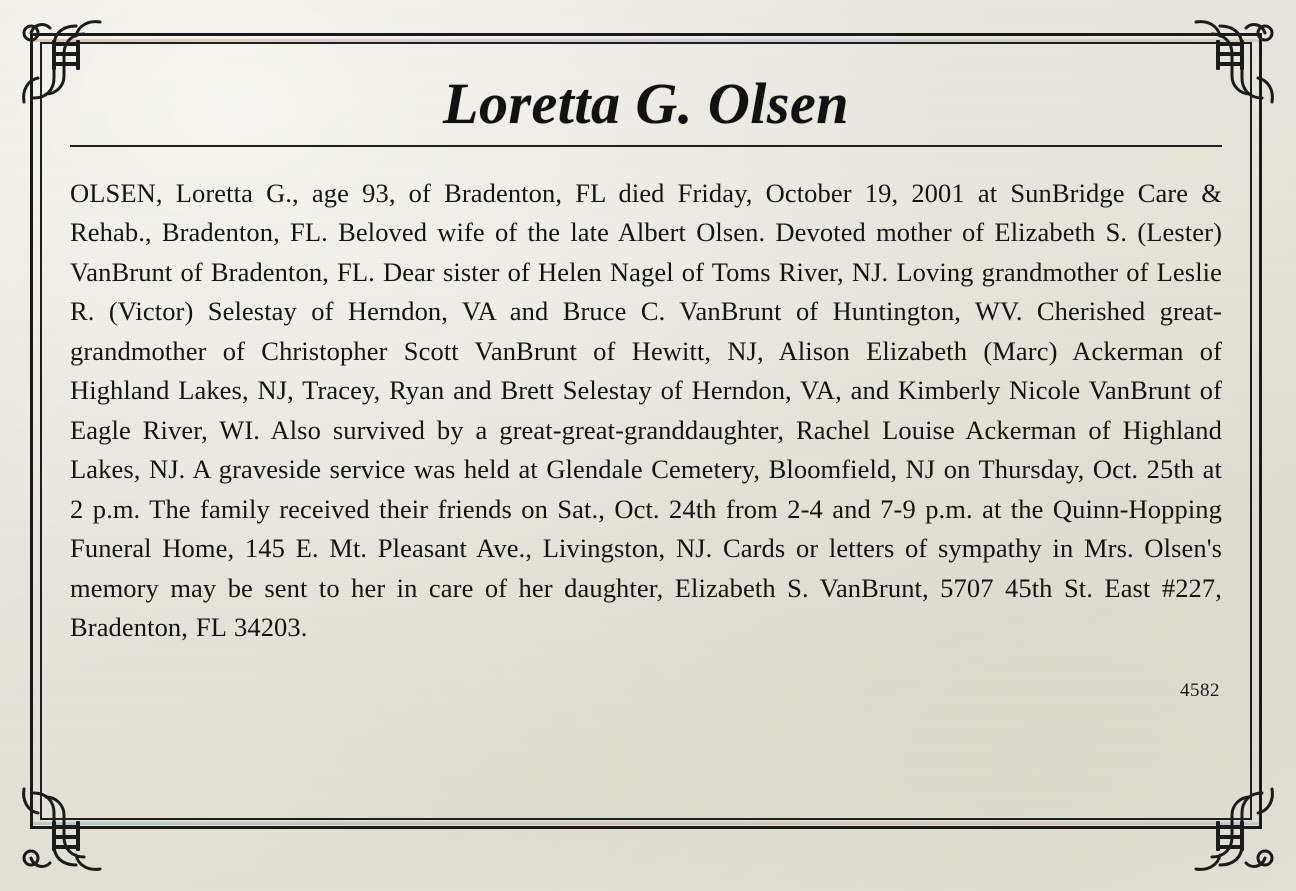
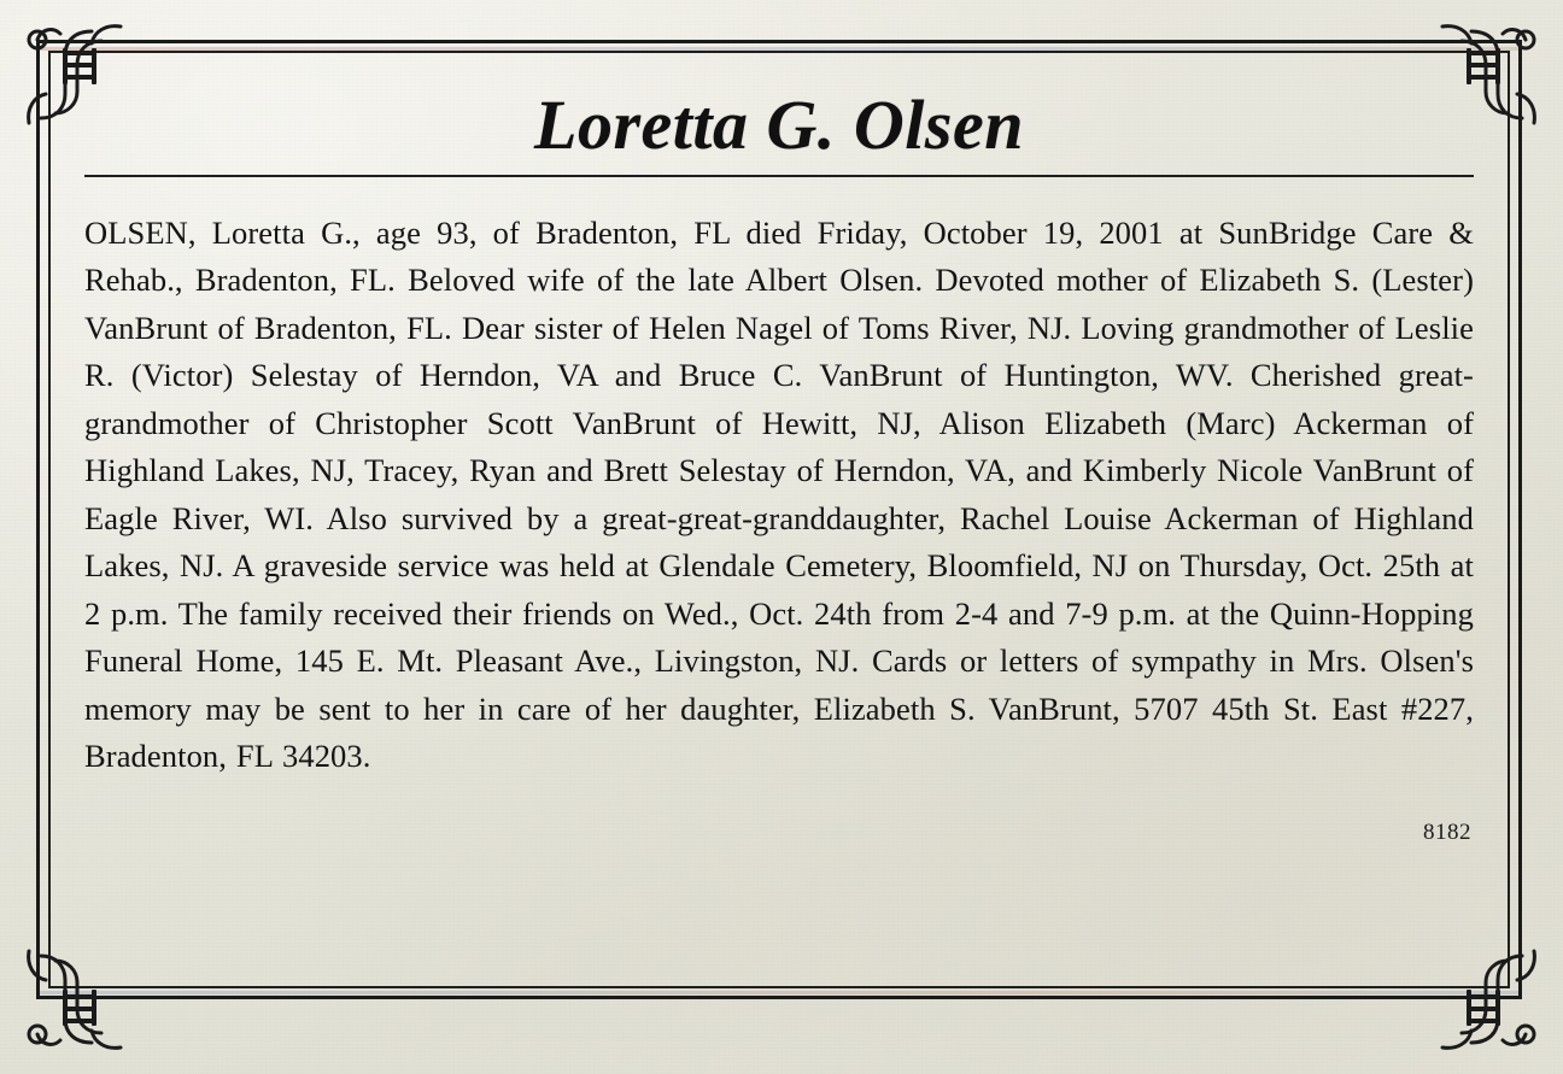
  Loretta G. Olsen
- OLSEN, Loretta G., age 93, of Bradenton, FL died Friday, October 19, 2001 at SunBridge Care & Rehab., Bradenton, FL. Beloved wife of the late Albert Olsen. Devoted mother of Elizabeth S. (Lester) VanBrunt of Bradenton, FL. Dear sister of Helen Nagel of Toms River, NJ. Loving grandmother of Leslie R. (Victor) Selestay of Herndon, VA and Bruce C. VanBrunt of Huntington, WV. Cherished great-grandmother of Christopher Scott VanBrunt of Hewitt, NJ, Alison Elizabeth (Marc) Ackerman of Highland Lakes, NJ, Tracey, Ryan and Brett Selestay of Herndon, VA, and Kimberly Nicole VanBrunt of Eagle River, WI. Also survived by a great-great-granddaughter, Rachel Louise Ackerman of Highland Lakes, NJ. A graveside service was held at Glendale Cemetery, Bloomfield, NJ on Thursday, Oct. 25th at 2 p.m. The family received their friends on Sat., Oct. 24th from 2-4 and 7-9 p.m. at the Quinn-Hopping Funeral Home, 145 E. Mt. Pleasant Ave., Livingston, NJ. Cards or letters of sympathy in Mrs. Olsen's memory may be sent to her in care of her daughter, Elizabeth S. VanBrunt, 5707 45th St. East #227, Bradenton, FL 34203.
+ OLSEN, Loretta G., age 93, of Bradenton, FL died Friday, October 19, 2001 at SunBridge Care & Rehab., Bradenton, FL. Beloved wife of the late Albert Olsen. Devoted mother of Elizabeth S. (Lester) VanBrunt of Bradenton, FL. Dear sister of Helen Nagel of Toms River, NJ. Loving grandmother of Leslie R. (Victor) Selestay of Herndon, VA and Bruce C. VanBrunt of Huntington, WV. Cherished great-grandmother of Christopher Scott VanBrunt of Hewitt, NJ, Alison Elizabeth (Marc) Ackerman of Highland Lakes, NJ, Tracey, Ryan and Brett Selestay of Herndon, VA, and Kimberly Nicole VanBrunt of Eagle River, WI. Also survived by a great-great-granddaughter, Rachel Louise Ackerman of Highland Lakes, NJ. A graveside service was held at Glendale Cemetery, Bloomfield, NJ on Thursday, Oct. 25th at 2 p.m. The family received their friends on Wed., Oct. 24th from 2-4 and 7-9 p.m. at the Quinn-Hopping Funeral Home, 145 E. Mt. Pleasant Ave., Livingston, NJ. Cards or letters of sympathy in Mrs. Olsen's memory may be sent to her in care of her daughter, Elizabeth S. VanBrunt, 5707 45th St. East #227, Bradenton, FL 34203.
- 4582
+ 8182
